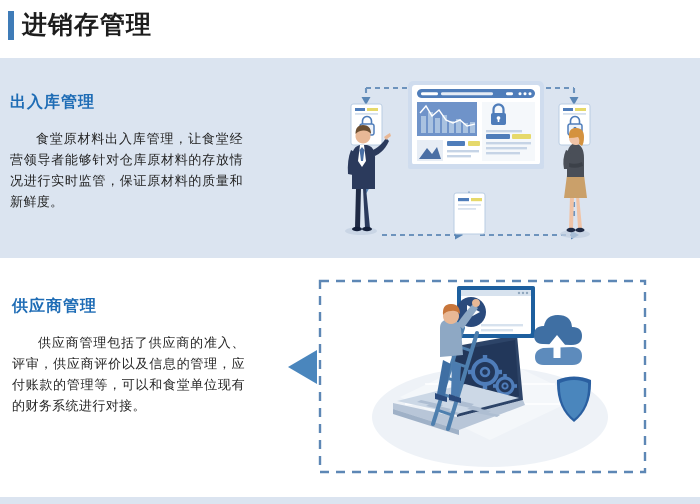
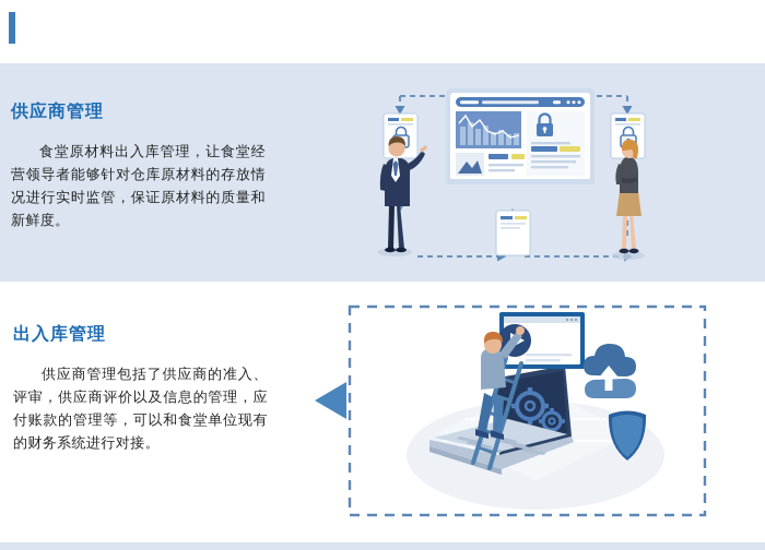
- 进销存管理
- 出入库管理
+ 供应商管理
  食堂原材料出入库管理，让食堂经营领导者能够针对仓库原材料的存放情况进行实时监管，保证原材料的质量和新鲜度。
- 供应商管理
+ 出入库管理
  供应商管理包括了供应商的准入、评审，供应商评价以及信息的管理，应付账款的管理等，可以和食堂单位现有的财务系统进行对接。
